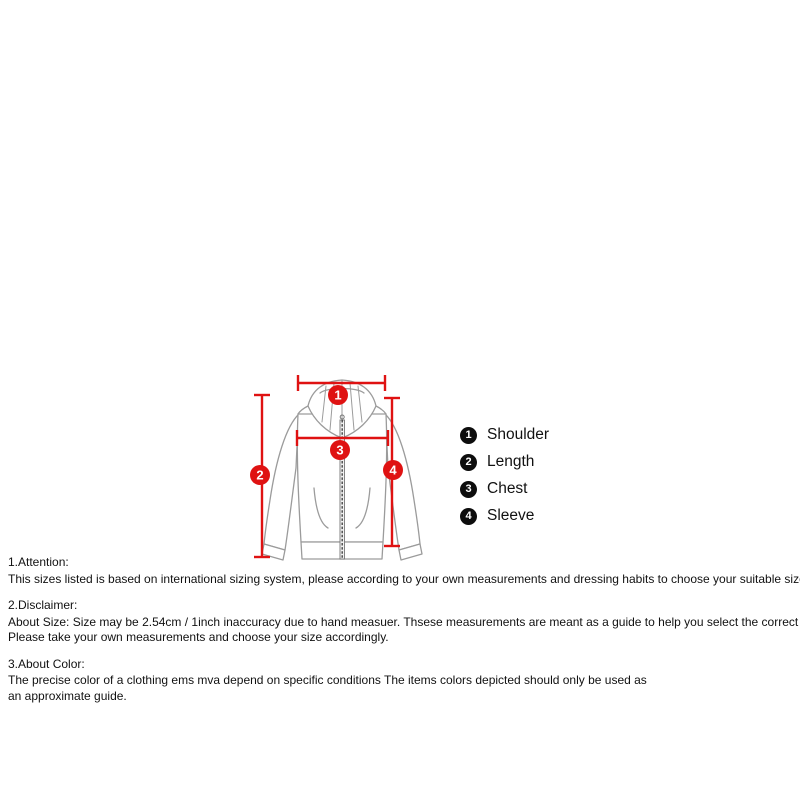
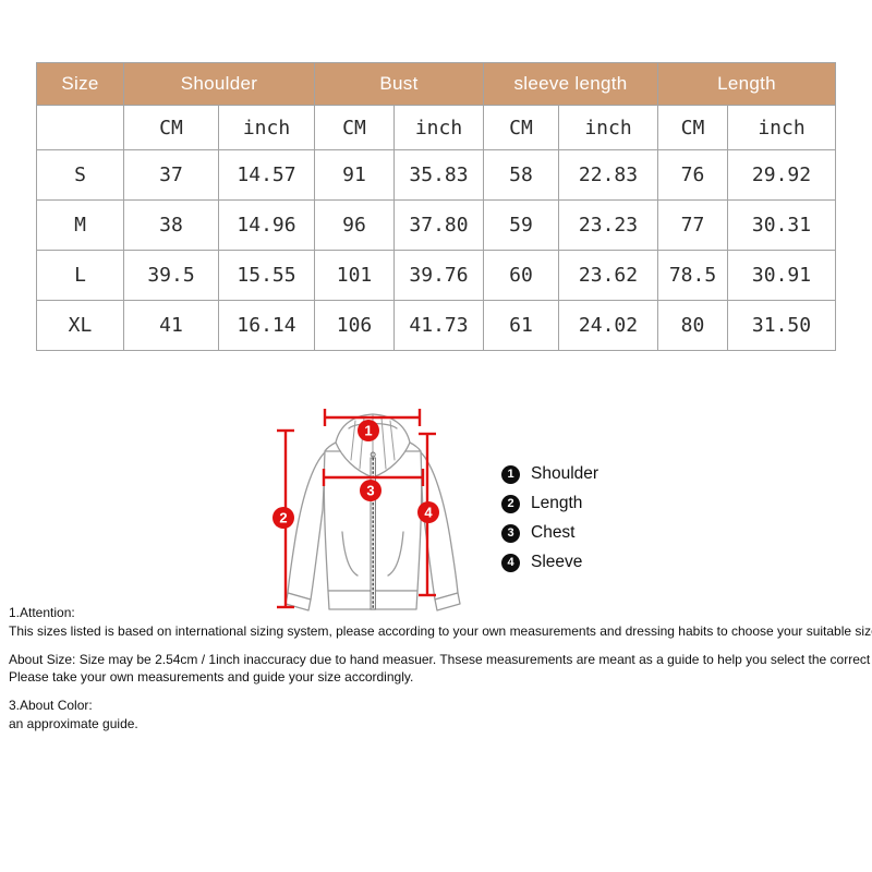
+ Size	Shoulder	Bust	sleeve length	Length
+ 	CM	inch	CM	inch	CM	inch	CM	inch
+ S	37	14.57	91	35.83	58	22.83	76	29.92
+ M	38	14.96	96	37.80	59	23.23	77	30.31
+ L	39.5	15.55	101	39.76	60	23.62	78.5	30.91
+ XL	41	16.14	106	41.73	61	24.02	80	31.50
  1
  2
  3
  4
  1
  Shoulder
  2
  Length
  3
  Chest
  4
  Sleeve
  1.Attention:
  This sizes listed is based on international sizing system, please according to your own measurements and dressing habits to choose your suitable siz
- 2.Disclaimer:
  About Size: Size may be 2.54cm / 1inch inaccuracy due to hand measuer. Thsese measurements are meant as a guide to help you select the correct
- Please take your own measurements and choose your size accordingly.
+ Please take your own measurements and guide your size accordingly.
  3.About Color:
- The precise color of a clothing ems mva depend on specific conditions The items colors depicted should only be used as
  an approximate guide.
